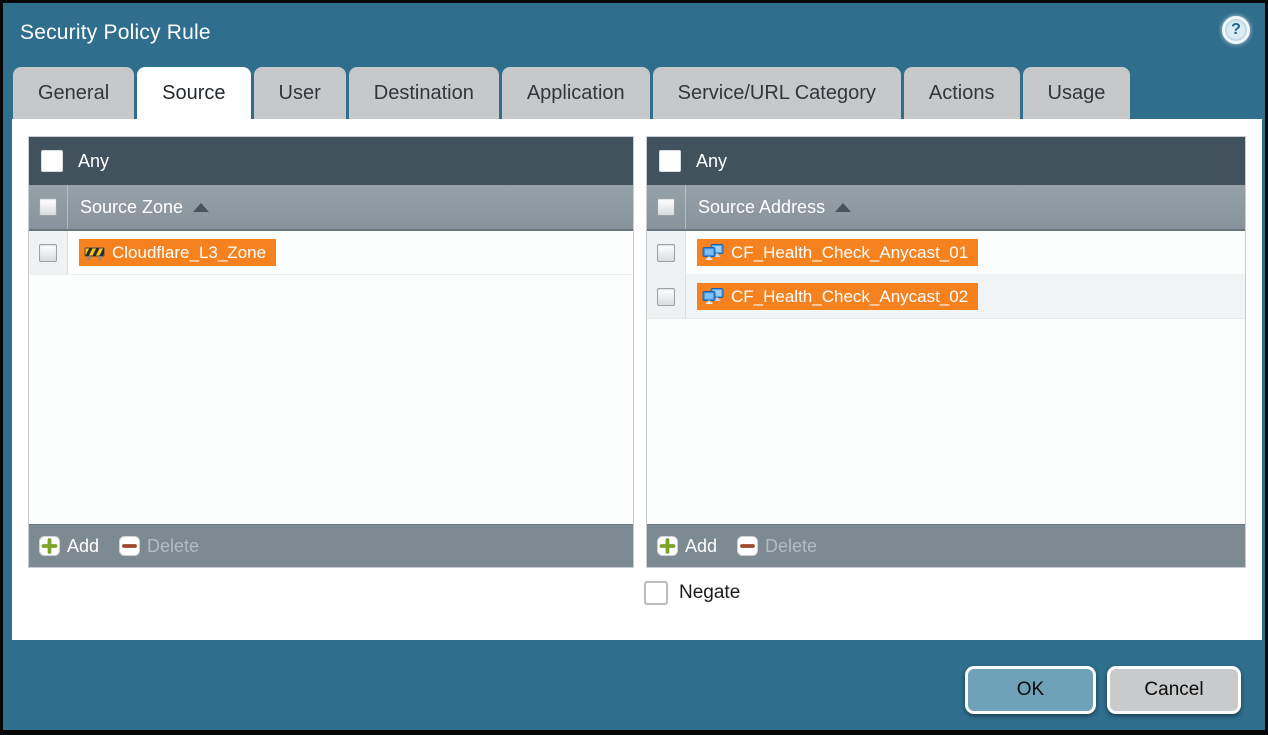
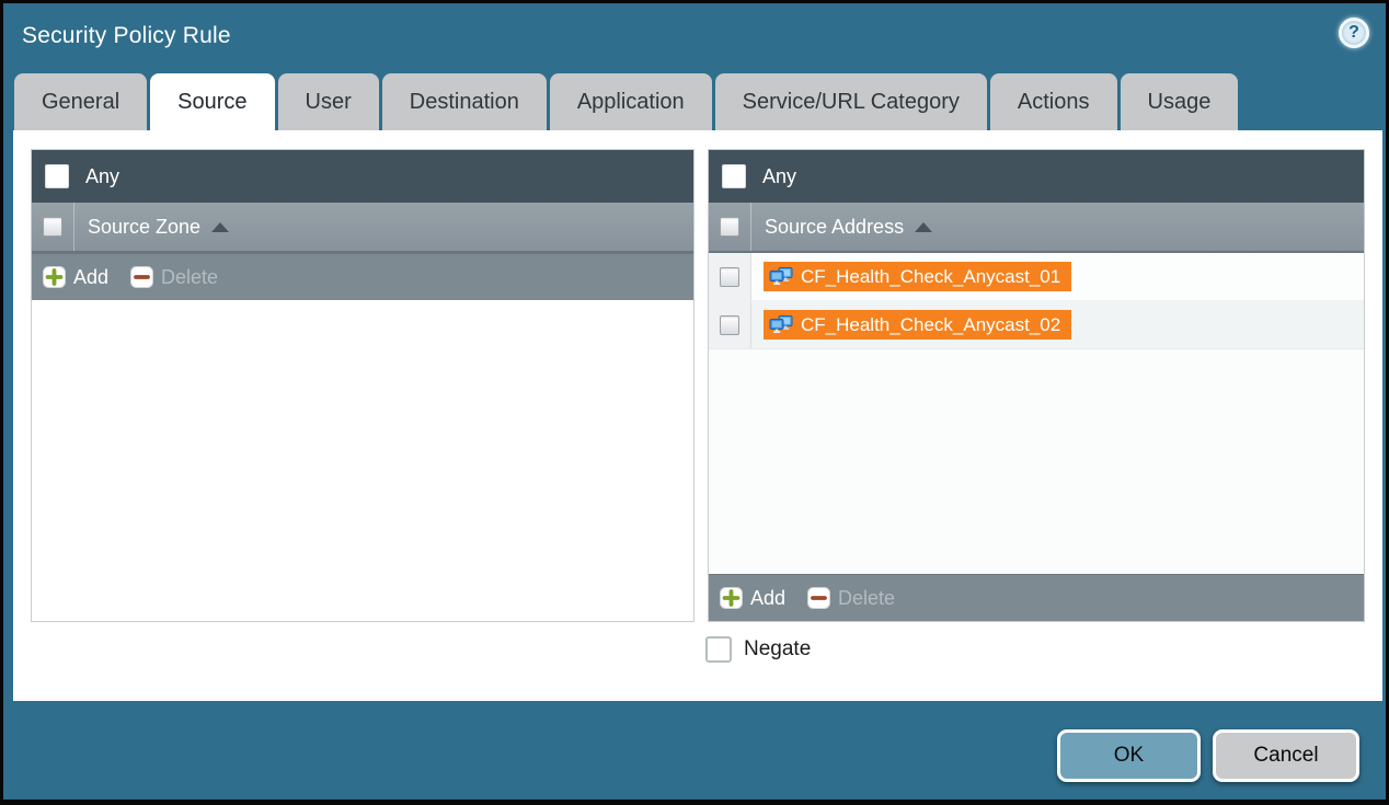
  Security Policy Rule
  ?
  General
  Source
  User
  Destination
  Application
  Service/URL Category
  Actions
  Usage
  Any
  Source Zone
- Cloudflare_L3_Zone
  Add
  Delete
  Any
  Source Address
  CF_Health_Check_Anycast_01
  CF_Health_Check_Anycast_02
  Add
  Delete
  Negate
  OK
  Cancel
